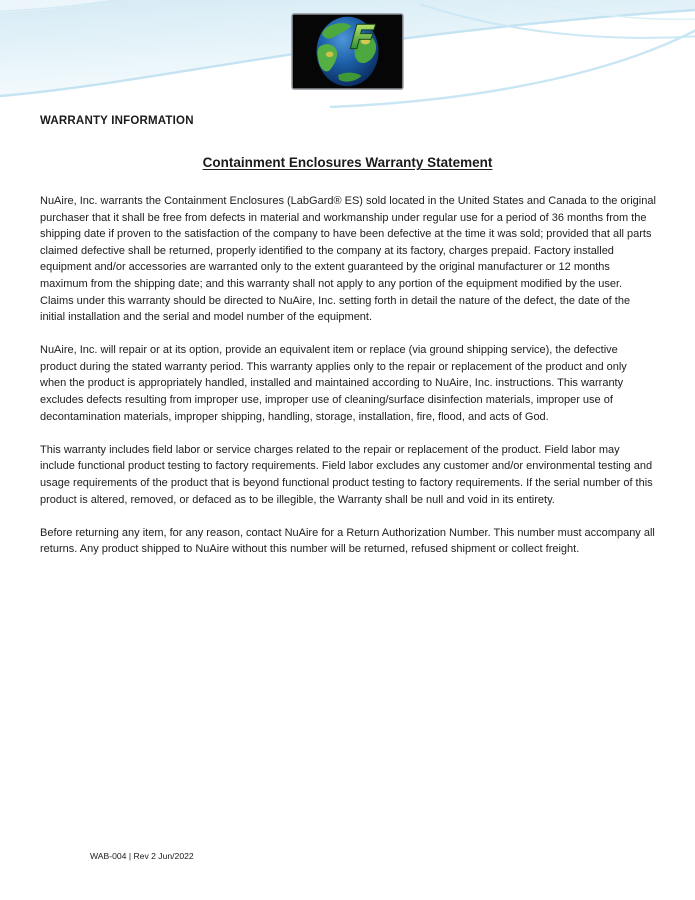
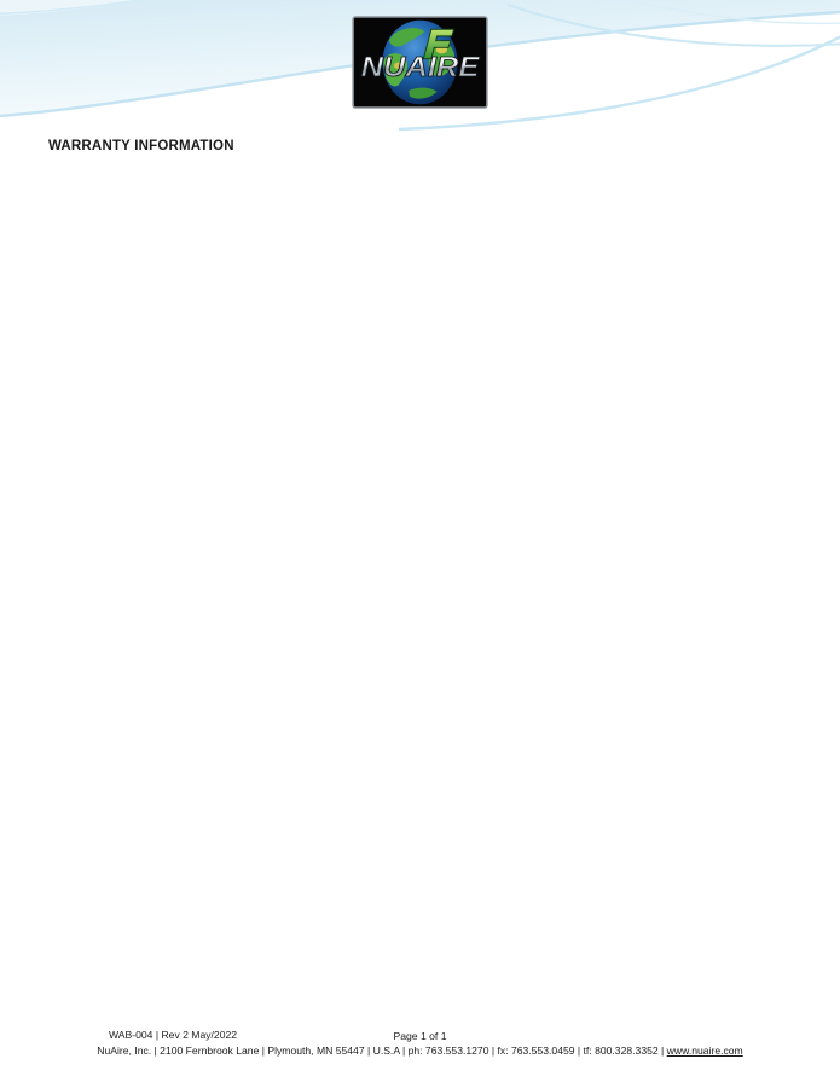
+ NUAIRE
  WARRANTY INFORMATION
- Containment Enclosures Warranty Statement
- NuAire, Inc. warrants the Containment Enclosures (LabGard® ES) sold located in the United States and Canada to the original purchaser that it shall be free from defects in material and workmanship under regular use for a period of 36 months from the shipping date if proven to the satisfaction of the company to have been defective at the time it was sold; provided that all parts claimed defective shall be returned, properly identified to the company at its factory, charges prepaid. Factory installed equipment and/or accessories are warranted only to the extent guaranteed by the original manufacturer or 12 months maximum from the shipping date; and this warranty shall not apply to any portion of the equipment modified by the user. Claims under this warranty should be directed to NuAire, Inc. setting forth in detail the nature of the defect, the date of the initial installation and the serial and model number of the equipment.
- NuAire, Inc. will repair or at its option, provide an equivalent item or replace (via ground shipping service), the defective product during the stated warranty period. This warranty applies only to the repair or replacement of the product and only when the product is appropriately handled, installed and maintained according to NuAire, Inc. instructions. This warranty excludes defects resulting from improper use, improper use of cleaning/surface disinfection materials, improper use of decontamination materials, improper shipping, handling, storage, installation, fire, flood, and acts of God.
- This warranty includes field labor or service charges related to the repair or replacement of the product. Field labor may include functional product testing to factory requirements. Field labor excludes any customer and/or environmental testing and usage requirements of the product that is beyond functional product testing to factory requirements. If the serial number of this product is altered, removed, or defaced as to be illegible, the Warranty shall be null and void in its entirety.
- Before returning any item, for any reason, contact NuAire for a Return Authorization Number. This number must accompany all returns. Any product shipped to NuAire without this number will be returned, refused shipment or collect freight.
- WAB-004 | Rev 2 Jun/2022
+ WAB-004 | Rev 2 May/2022
+ Page 1 of 1
+ NuAire, Inc. | 2100 Fernbrook Lane | Plymouth, MN 55447 | U.S.A | ph: 763.553.1270 | fx: 763.553.0459 | tf: 800.328.3352 | www.nuaire.com
